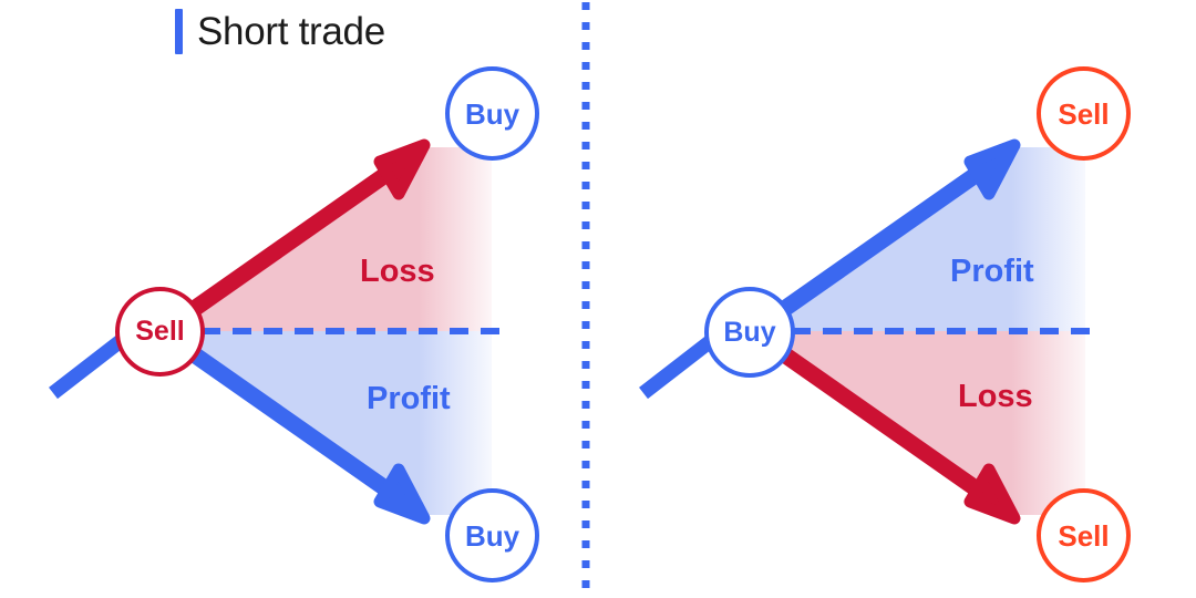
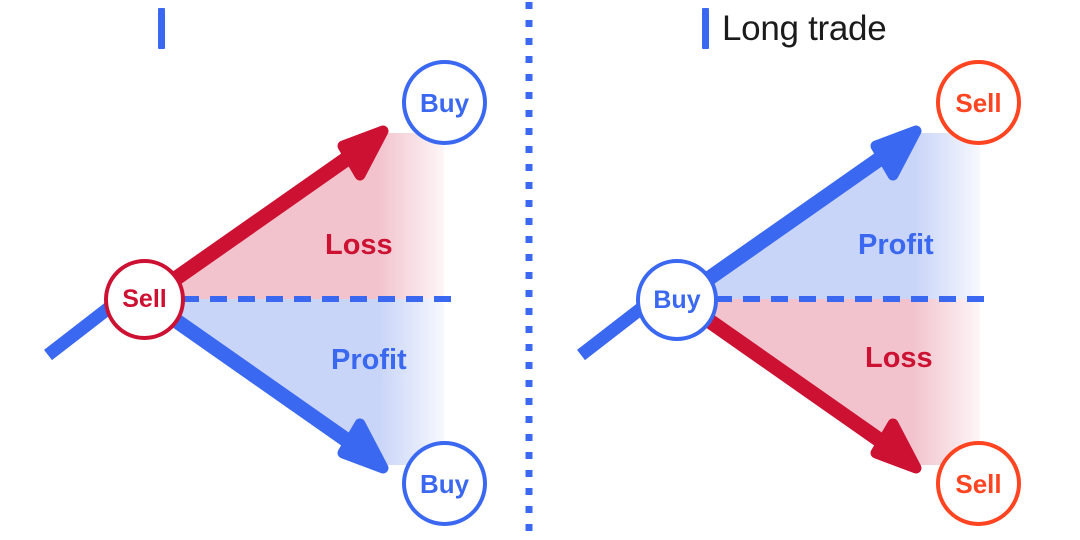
- Short trade
  Loss
  Profit
  Sell
  Buy
  Buy
+ Long trade
  Profit
  Loss
  Buy
  Sell
  Sell
